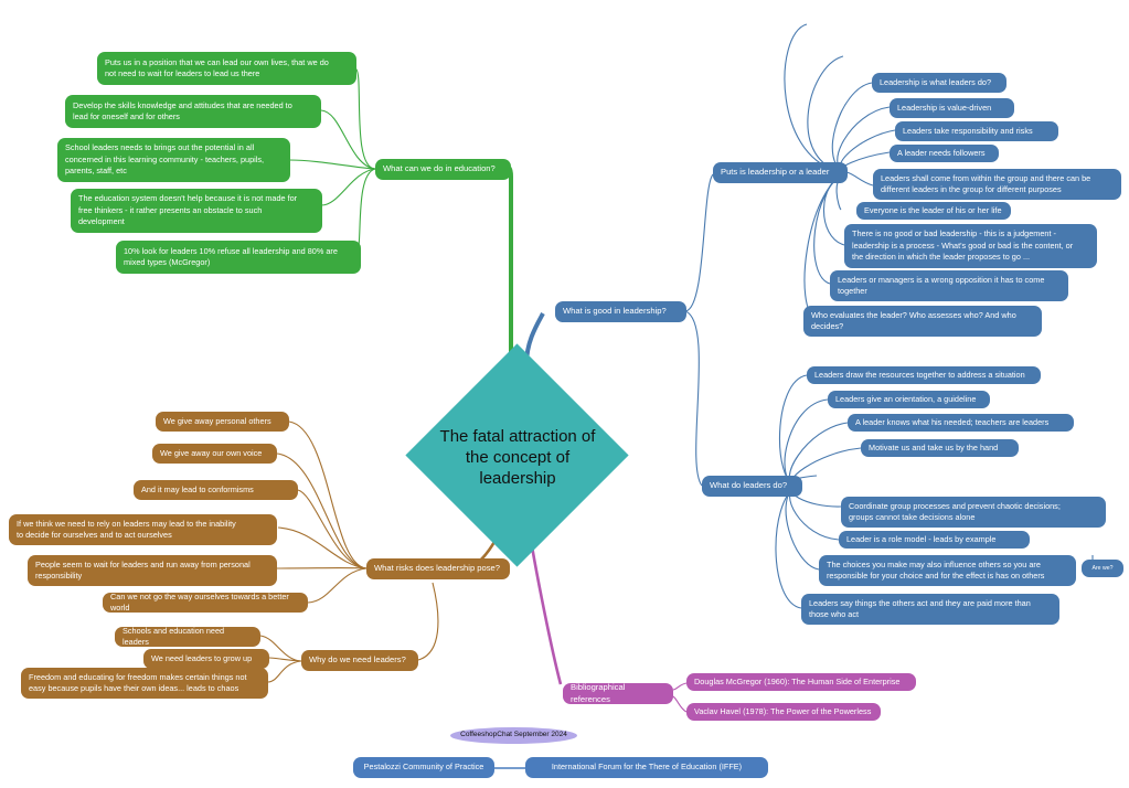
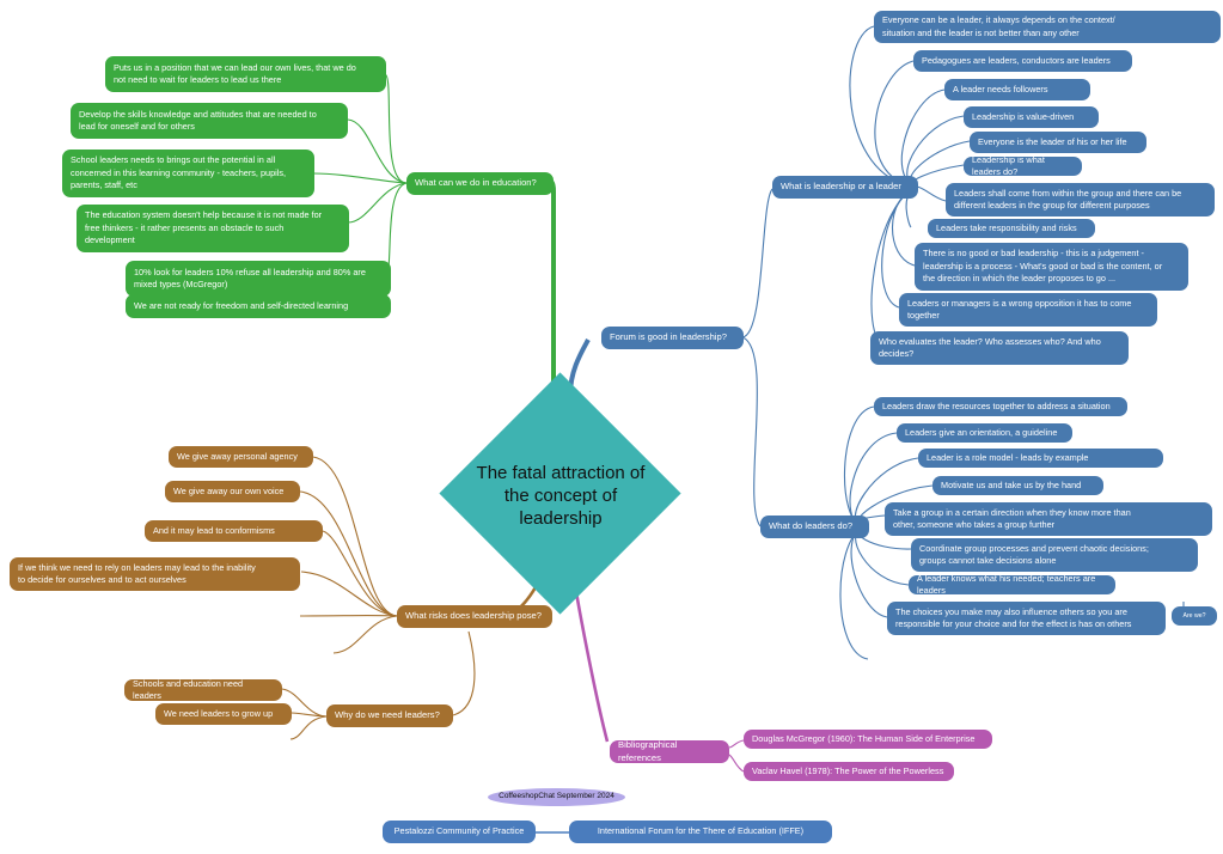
  The fatal attraction of
  the concept of
  leadership
  What can we do in education?
  Puts us in a position that we can lead our own lives, that we do
  not need to wait for leaders to lead us there
  Develop the skills knowledge and attitudes that are needed to
  lead for oneself and for others
  School leaders needs to brings out the potential in all
  concerned in this learning community - teachers, pupils,
  parents, staff, etc
  The education system doesn't help because it is not made for
  free thinkers - it rather presents an obstacle to such
  development
  10% look for leaders 10% refuse all leadership and 80% are
  mixed types (McGregor)
+ We are not ready for freedom and self-directed learning
- What is good in leadership?
+ Forum is good in leadership?
- Puts is leadership or a leader
+ What is leadership or a leader
+ Everyone can be a leader, it always depends on the context/
+ situation and the leader is not better than any other
+ Pedagogues are leaders, conductors are leaders
- Leadership is what leaders do?
+ A leader needs followers
  Leadership is value-driven
- Leaders take responsibility and risks
+ Everyone is the leader of his or her life
- A leader needs followers
+ Leadership is what leaders do?
  Leaders shall come from within the group and there can be
  different leaders in the group for different purposes
- Everyone is the leader of his or her life
+ Leaders take responsibility and risks
  There is no good or bad leadership - this is a judgement -
  leadership is a process - What's good or bad is the content, or
  the direction in which the leader proposes to go ...
  Leaders or managers is a wrong opposition it has to come
  together
  Who evaluates the leader? Who assesses who? And who
  decides?
  What do leaders do?
  Leaders draw the resources together to address a situation
  Leaders give an orientation, a guideline
- A leader knows what his needed; teachers are leaders
+ Leader is a role model - leads by example
  Motivate us and take us by the hand
+ Take a group in a certain direction when they know more than
+ other, someone who takes a group further
  Coordinate group processes and prevent chaotic decisions;
  groups cannot take decisions alone
- Leader is a role model - leads by example
+ A leader knows what his needed; teachers are leaders
  The choices you make may also influence others so you are
  responsible for your choice and for the effect is has on others
- Leaders say things the others act and they are paid more than
- those who act
  What risks does leadership pose?
- We give away personal others
+ We give away personal agency
  We give away our own voice
  And it may lead to conformisms
  If we think we need to rely on leaders may lead to the inability
  to decide for ourselves and to act ourselves
- People seem to wait for leaders and run away from personal
- responsibility
- Can we not go the way ourselves towards a better world
  Why do we need leaders?
  Schools and education need leaders
  We need leaders to grow up
- Freedom and educating for freedom makes certain things not
- easy because pupils have their own ideas... leads to chaos
  Bibliographical references
  Douglas McGregor (1960): The Human Side of Enterprise
  Vaclav Havel (1978): The Power of the Powerless
  Pestalozzi Community of Practice
  International Forum for the There of Education (IFFE)
